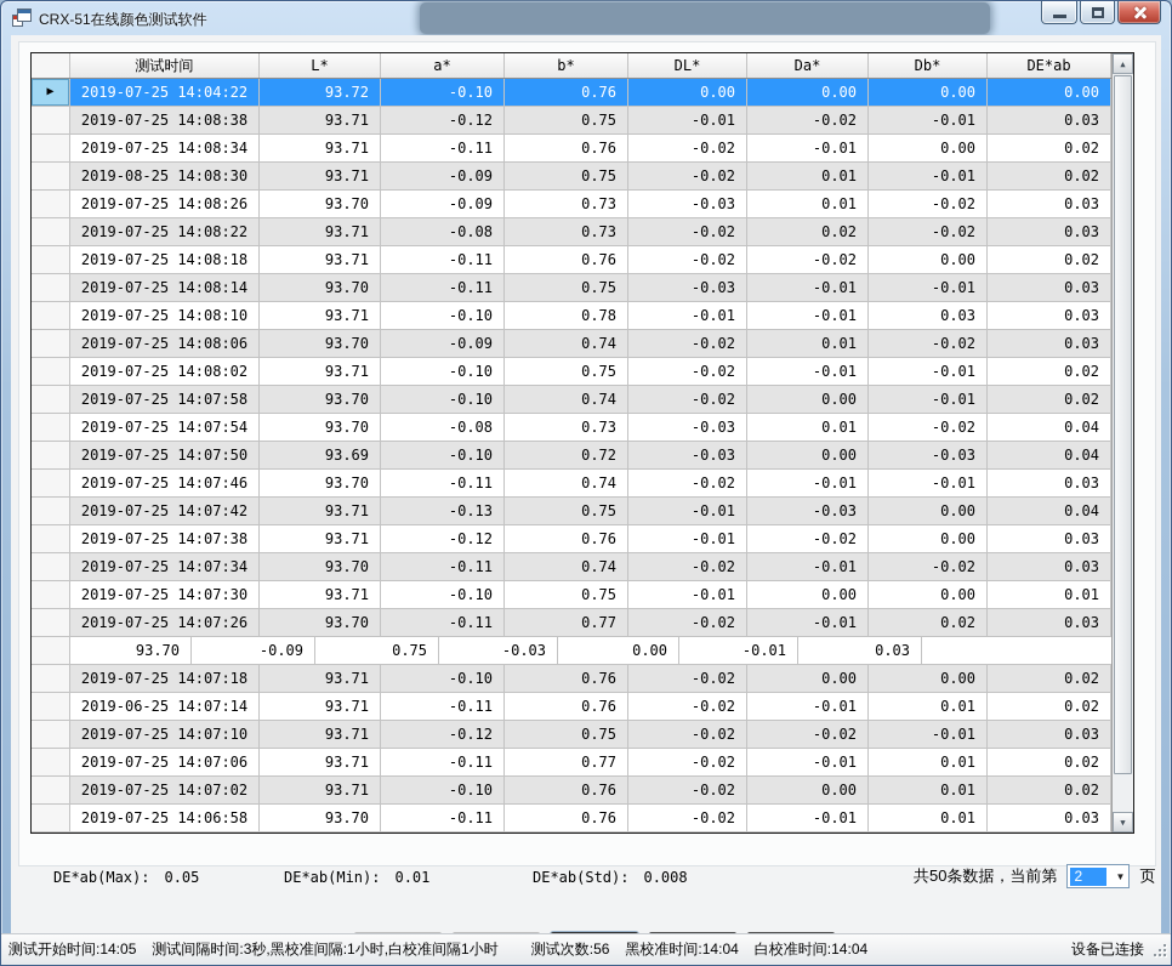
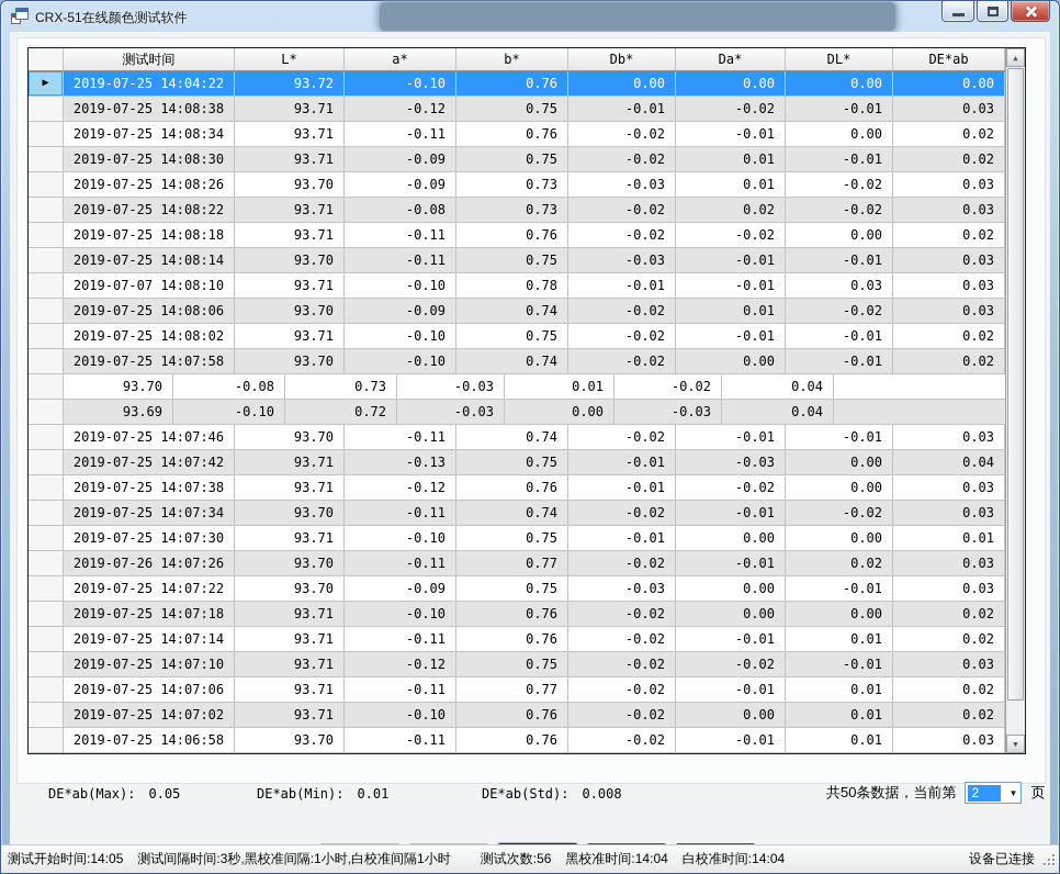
  CRX-51在线颜色测试软件
  测试时间
  L*
  a*
  b*
- DL*
+ Db*
  Da*
- Db*
+ DL*
  DE*ab
  ▶
  2019-07-25 14:04:22
  93.72
  -0.10
  0.76
  0.00
  0.00
  0.00
  0.00
  2019-07-25 14:08:38
  93.71
  -0.12
  0.75
  -0.01
  -0.02
  -0.01
  0.03
  2019-07-25 14:08:34
  93.71
  -0.11
  0.76
  -0.02
  -0.01
  0.00
  0.02
- 2019-08-25 14:08:30
+ 2019-07-25 14:08:30
  93.71
  -0.09
  0.75
  -0.02
  0.01
  -0.01
  0.02
  2019-07-25 14:08:26
  93.70
  -0.09
  0.73
  -0.03
  0.01
  -0.02
  0.03
  2019-07-25 14:08:22
  93.71
  -0.08
  0.73
  -0.02
  0.02
  -0.02
  0.03
  2019-07-25 14:08:18
  93.71
  -0.11
  0.76
  -0.02
  -0.02
  0.00
  0.02
  2019-07-25 14:08:14
  93.70
  -0.11
  0.75
  -0.03
  -0.01
  -0.01
  0.03
- 2019-07-25 14:08:10
+ 2019-07-07 14:08:10
  93.71
  -0.10
  0.78
  -0.01
  -0.01
  0.03
  0.03
  2019-07-25 14:08:06
  93.70
  -0.09
  0.74
  -0.02
  0.01
  -0.02
  0.03
  2019-07-25 14:08:02
  93.71
  -0.10
  0.75
  -0.02
  -0.01
  -0.01
  0.02
  2019-07-25 14:07:58
  93.70
  -0.10
  0.74
  -0.02
  0.00
  -0.01
  0.02
- 2019-07-25 14:07:54
  93.70
  -0.08
  0.73
  -0.03
  0.01
  -0.02
  0.04
- 2019-07-25 14:07:50
  93.69
  -0.10
  0.72
  -0.03
  0.00
  -0.03
  0.04
  2019-07-25 14:07:46
  93.70
  -0.11
  0.74
  -0.02
  -0.01
  -0.01
  0.03
  2019-07-25 14:07:42
  93.71
  -0.13
  0.75
  -0.01
  -0.03
  0.00
  0.04
  2019-07-25 14:07:38
  93.71
  -0.12
  0.76
  -0.01
  -0.02
  0.00
  0.03
  2019-07-25 14:07:34
  93.70
  -0.11
  0.74
  -0.02
  -0.01
  -0.02
  0.03
  2019-07-25 14:07:30
  93.71
  -0.10
  0.75
  -0.01
  0.00
  0.00
  0.01
- 2019-07-25 14:07:26
+ 2019-07-26 14:07:26
  93.70
  -0.11
  0.77
  -0.02
  -0.01
  0.02
  0.03
+ 2019-07-25 14:07:22
  93.70
  -0.09
  0.75
  -0.03
  0.00
  -0.01
  0.03
  2019-07-25 14:07:18
  93.71
  -0.10
  0.76
  -0.02
  0.00
  0.00
  0.02
- 2019-06-25 14:07:14
+ 2019-07-25 14:07:14
  93.71
  -0.11
  0.76
  -0.02
  -0.01
  0.01
  0.02
  2019-07-25 14:07:10
  93.71
  -0.12
  0.75
  -0.02
  -0.02
  -0.01
  0.03
  2019-07-25 14:07:06
  93.71
  -0.11
  0.77
  -0.02
  -0.01
  0.01
  0.02
  2019-07-25 14:07:02
  93.71
  -0.10
  0.76
  -0.02
  0.00
  0.01
  0.02
  2019-07-25 14:06:58
  93.70
  -0.11
  0.76
  -0.02
  -0.01
  0.01
  0.03
  ▲
  ▼
  DE*ab(Max): 0.05
  DE*ab(Min): 0.01
  DE*ab(Std): 0.008
  共50条数据，当前第
  2
  ▼
  页
  测试开始时间:14:05
  测试间隔时间:3秒,黑校准间隔:1小时,白校准间隔1小时
  测试次数:56
  黑校准时间:14:04
  白校准时间:14:04
  设备已连接
